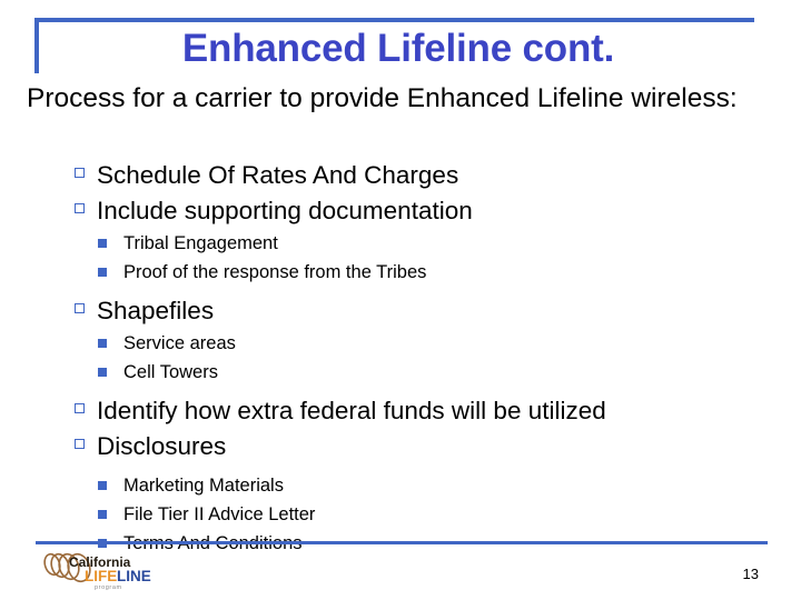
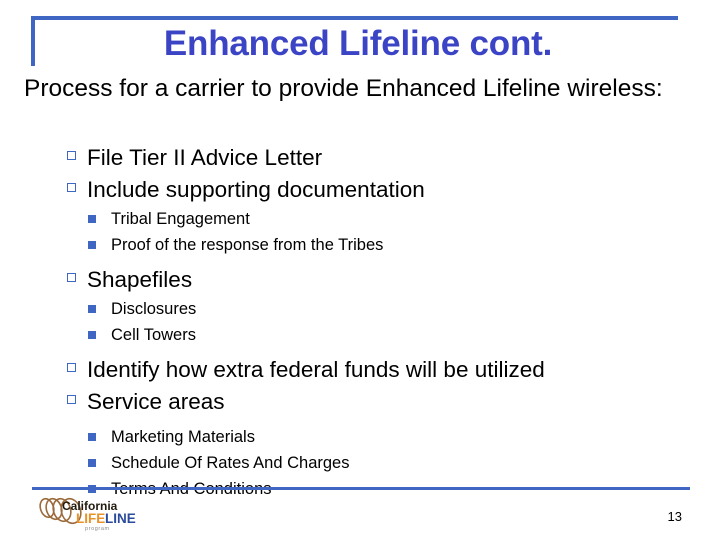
  Enhanced Lifeline cont.
  Process for a carrier to provide Enhanced Lifeline wireless:
- Schedule Of Rates And Charges
+ File Tier II Advice Letter
  Include supporting documentation
  Tribal Engagement
  Proof of the response from the Tribes
  Shapefiles
- Service areas
+ Disclosures
  Cell Towers
  Identify how extra federal funds will be utilized
- Disclosures
+ Service areas
  Marketing Materials
- File Tier II Advice Letter
+ Schedule Of Rates And Charges
  California
  LIFE
  LINE
  13
